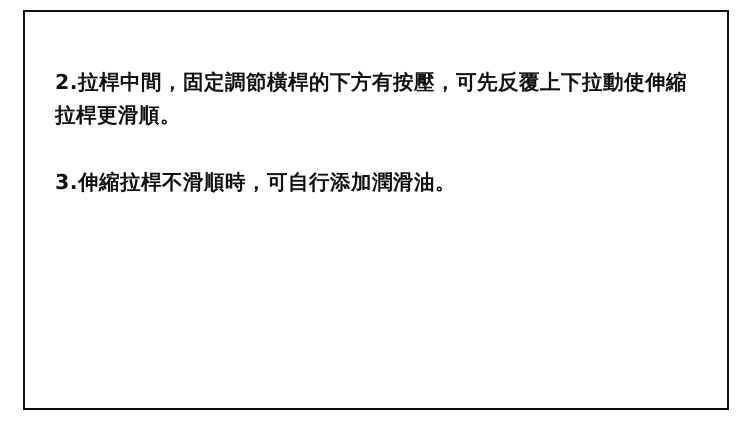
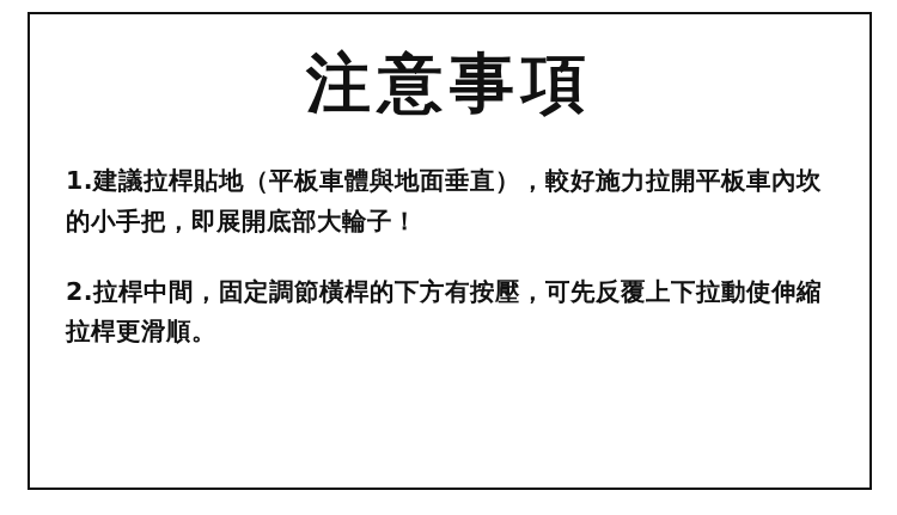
+ 注意事項
+ 1.建議拉桿貼地（平板車體與地面垂直），較好施力拉開平板車內坎的小手把，即展開底部大輪子！
  2.拉桿中間，固定調節橫桿的下方有按壓，可先反覆上下拉動使伸縮拉桿更滑順。
- 3.伸縮拉桿不滑順時，可自行添加潤滑油。
